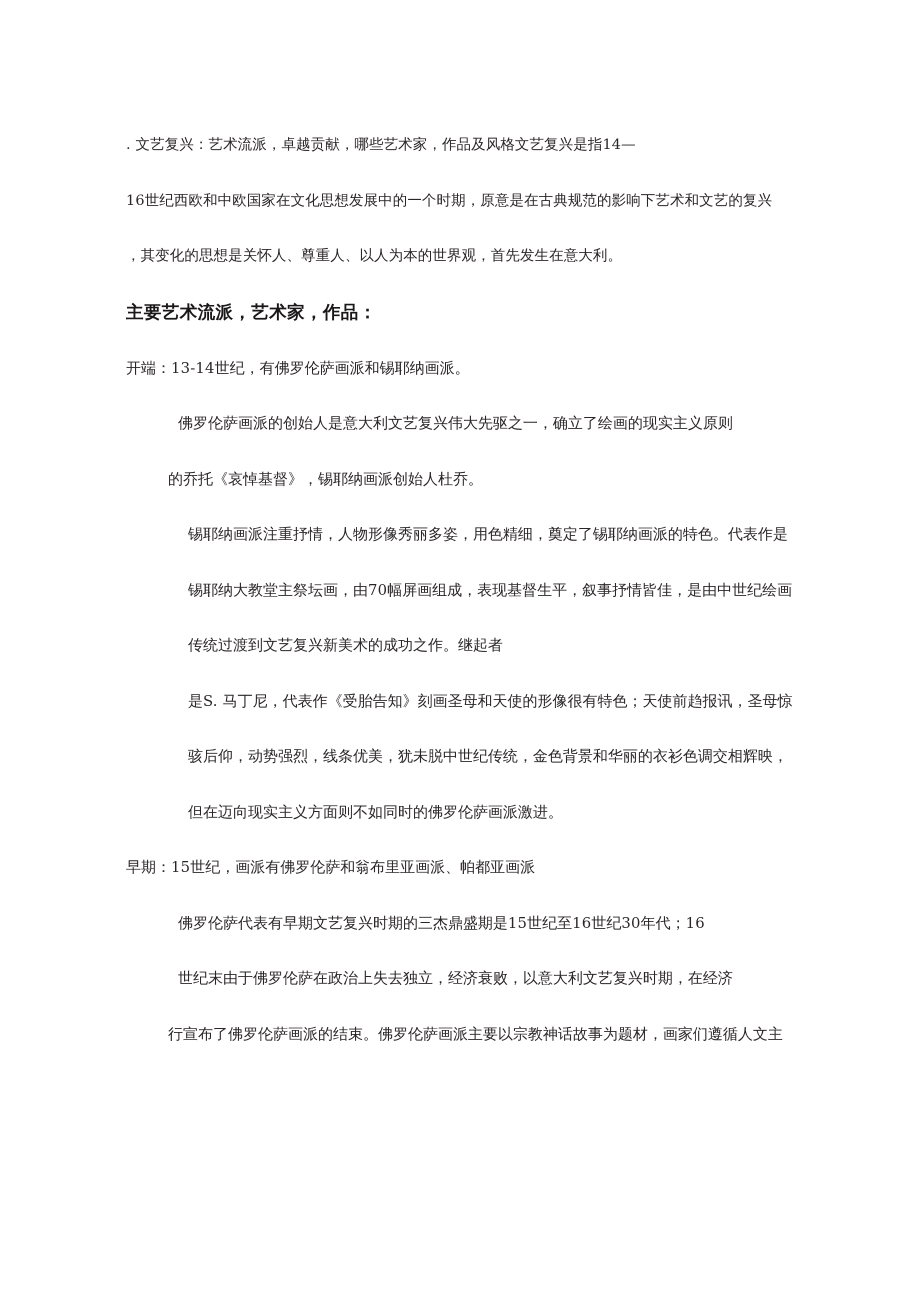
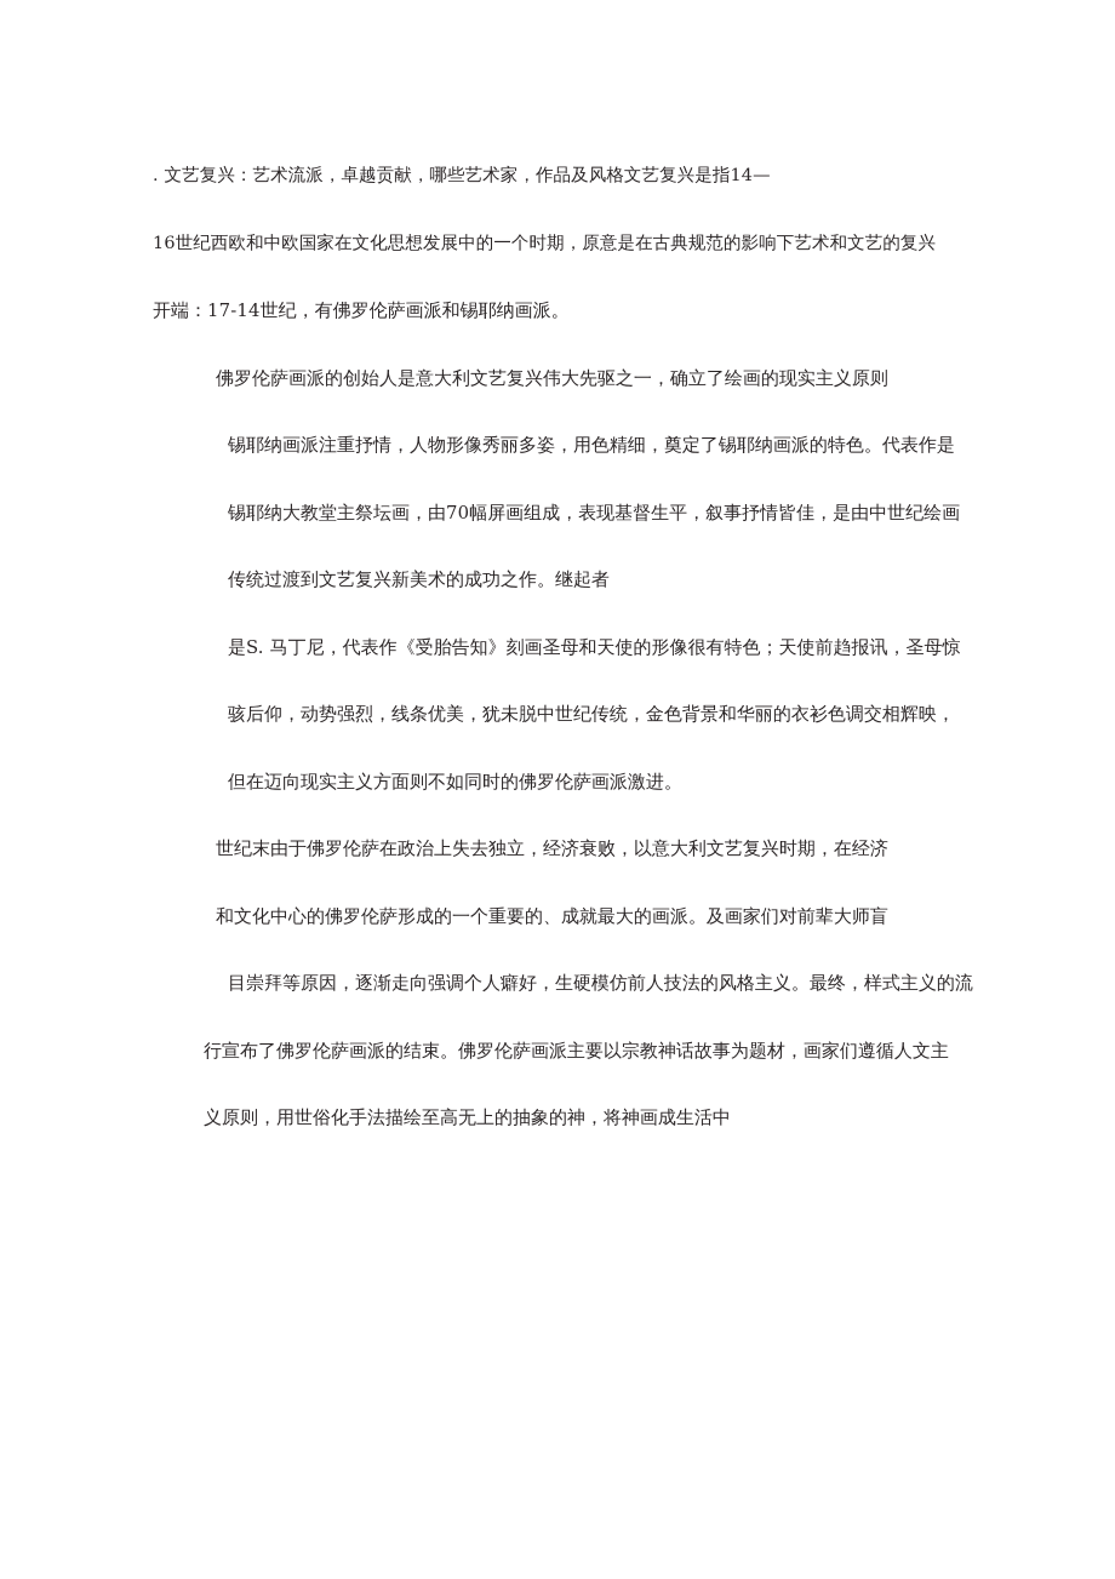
  . 文艺复兴：艺术流派，卓越贡献，哪些艺术家，作品及风格文艺复兴是指14—
  16世纪西欧和中欧国家在文化思想发展中的一个时期，原意是在古典规范的影响下艺术和文艺的复兴
- ，其变化的思想是关怀人、尊重人、以人为本的世界观，首先发生在意大利。
- 主要艺术流派，艺术家，作品：
- 开端：13-14世纪，有佛罗伦萨画派和锡耶纳画派。
+ 开端：17-14世纪，有佛罗伦萨画派和锡耶纳画派。
  佛罗伦萨画派的创始人是意大利文艺复兴伟大先驱之一，确立了绘画的现实主义原则
- 的乔托《哀悼基督》，锡耶纳画派创始人杜乔。
  锡耶纳画派注重抒情，人物形像秀丽多姿，用色精细，奠定了锡耶纳画派的特色。代表作是
  锡耶纳大教堂主祭坛画，由70幅屏画组成，表现基督生平，叙事抒情皆佳，是由中世纪绘画
  传统过渡到文艺复兴新美术的成功之作。继起者
  是S. 马丁尼，代表作《受胎告知》刻画圣母和天使的形像很有特色；天使前趋报讯，圣母惊
  骇后仰，动势强烈，线条优美，犹未脱中世纪传统，金色背景和华丽的衣衫色调交相辉映，
  但在迈向现实主义方面则不如同时的佛罗伦萨画派激进。
- 早期：15世纪，画派有佛罗伦萨和翁布里亚画派、帕都亚画派
- 佛罗伦萨代表有早期文艺复兴时期的三杰鼎盛期是15世纪至16世纪30年代；16
  世纪末由于佛罗伦萨在政治上失去独立，经济衰败，以意大利文艺复兴时期，在经济
+ 和文化中心的佛罗伦萨形成的一个重要的、成就最大的画派。及画家们对前辈大师盲
+ 目崇拜等原因，逐渐走向强调个人癖好，生硬模仿前人技法的风格主义。最终，样式主义的流
  行宣布了佛罗伦萨画派的结束。佛罗伦萨画派主要以宗教神话故事为题材，画家们遵循人文主
+ 义原则，用世俗化手法描绘至高无上的抽象的神，将神画成生活中
